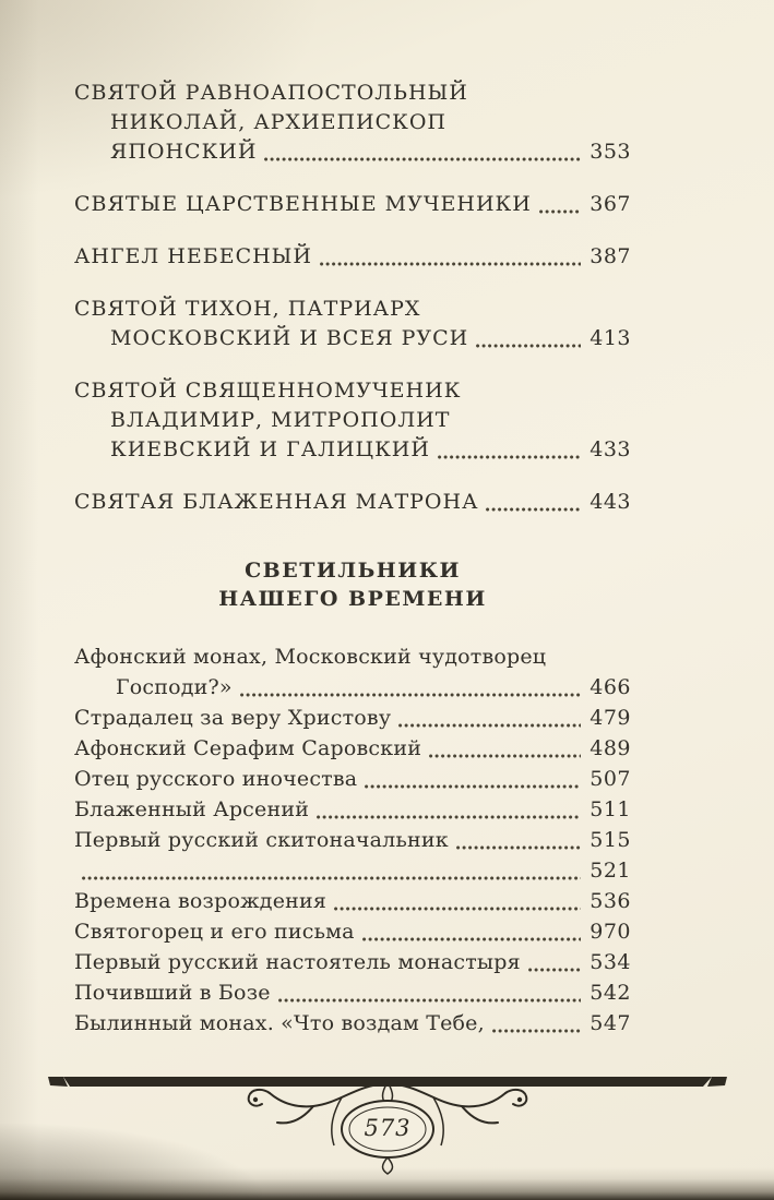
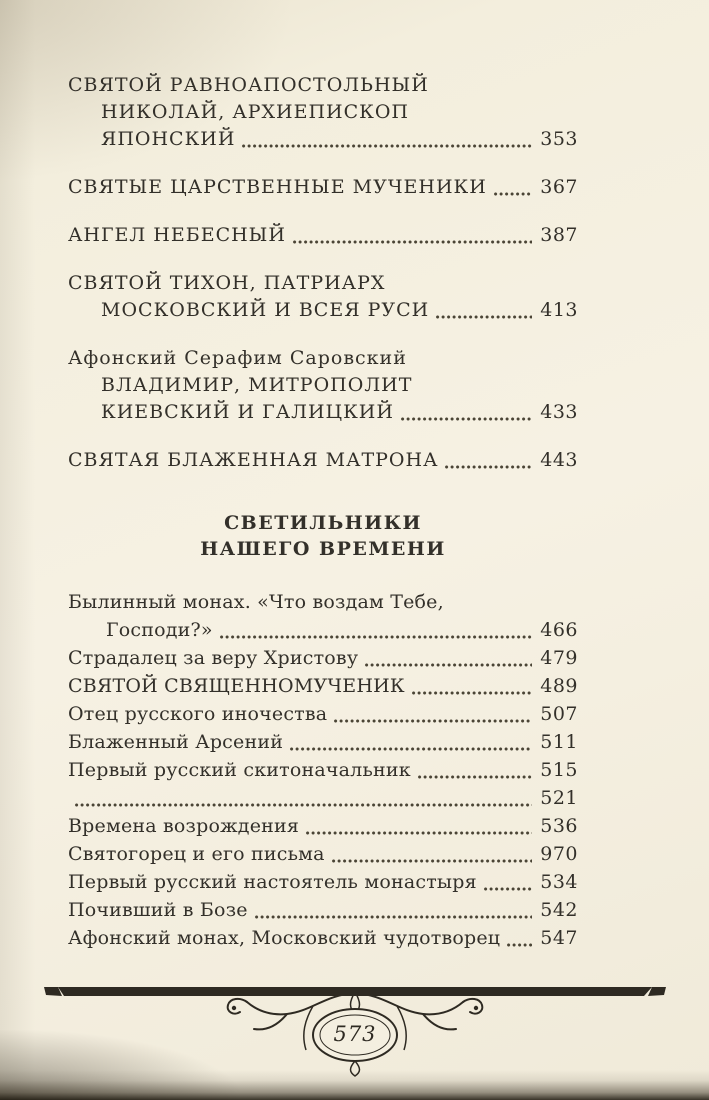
  СВЯТОЙ РАВНОАПОСТОЛЬНЫЙ
  НИКОЛАЙ, АРХИЕПИСКОП
  ЯПОНСКИЙ
  353
  СВЯТЫЕ ЦАРСТВЕННЫЕ МУЧЕНИКИ
  367
  АНГЕЛ НЕБЕСНЫЙ
  387
  СВЯТОЙ ТИХОН, ПАТРИАРХ
  МОСКОВСКИЙ И ВСЕЯ РУСИ
  413
- СВЯТОЙ СВЯЩЕННОМУЧЕНИК
+ Афонский Серафим Саровский
  ВЛАДИМИР, МИТРОПОЛИТ
  КИЕВСКИЙ И ГАЛИЦКИЙ
  433
  СВЯТАЯ БЛАЖЕННАЯ МАТРОНА
  443
  СВЕТИЛЬНИКИ
  НАШЕГО ВРЕМЕНИ
- Афонский монах, Московский чудотворец
+ Былинный монах. «Что воздам Тебе,
  Господи?»
  466
  Страдалец за веру Христову
  479
- Афонский Серафим Саровский
+ СВЯТОЙ СВЯЩЕННОМУЧЕНИК
  489
  Отец русского иночества
  507
  Блаженный Арсений
  511
  Первый русский скитоначальник
  515
  521
  Времена возрождения
  536
  Святогорец и его письма
  970
  Первый русский настоятель монастыря
  534
  Почивший в Бозе
  542
- Былинный монах. «Что воздам Тебе,
+ Афонский монах, Московский чудотворец
  547
  573
